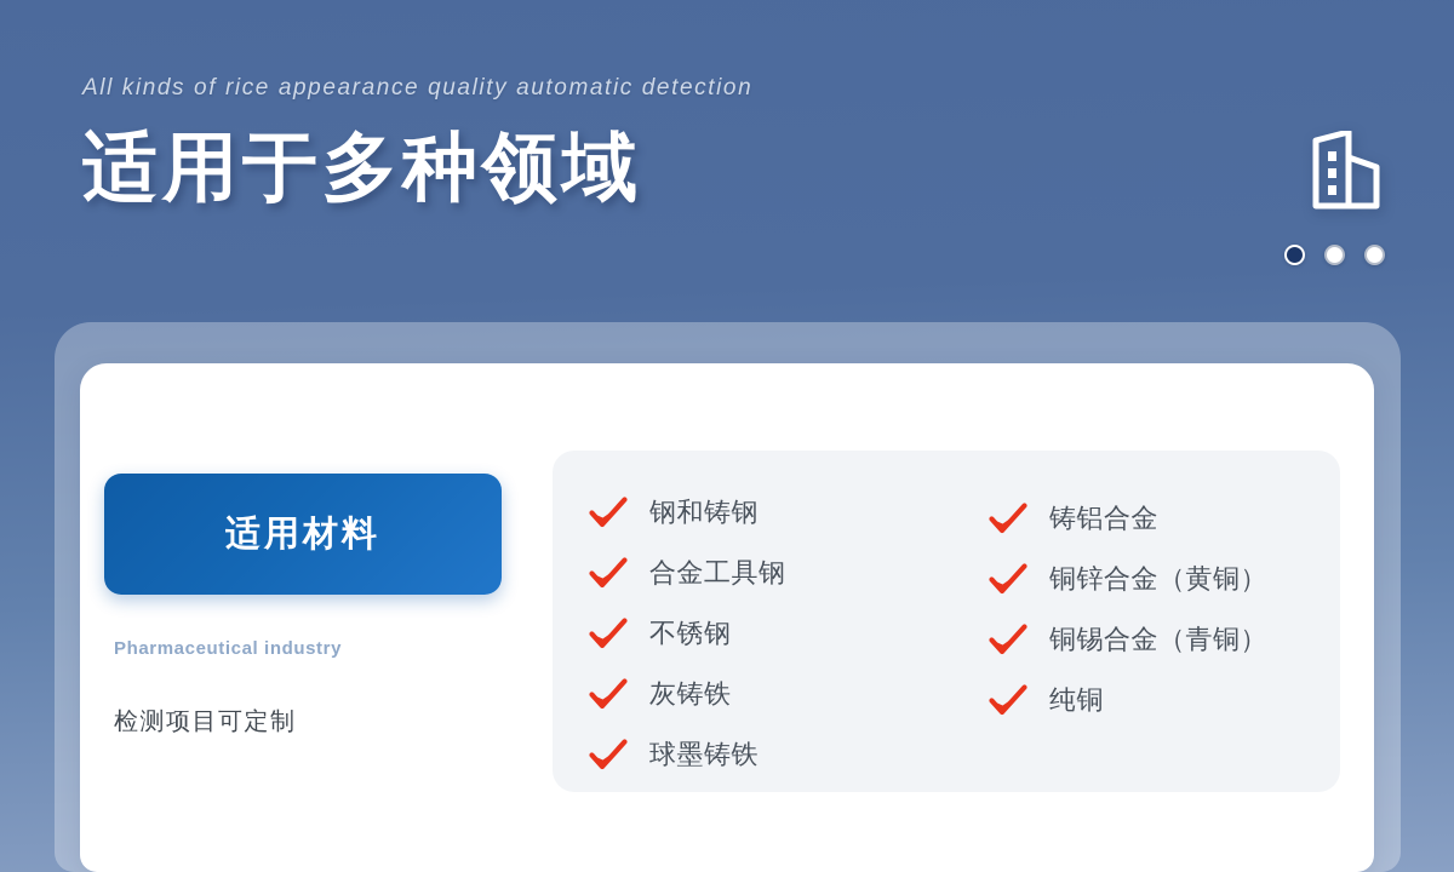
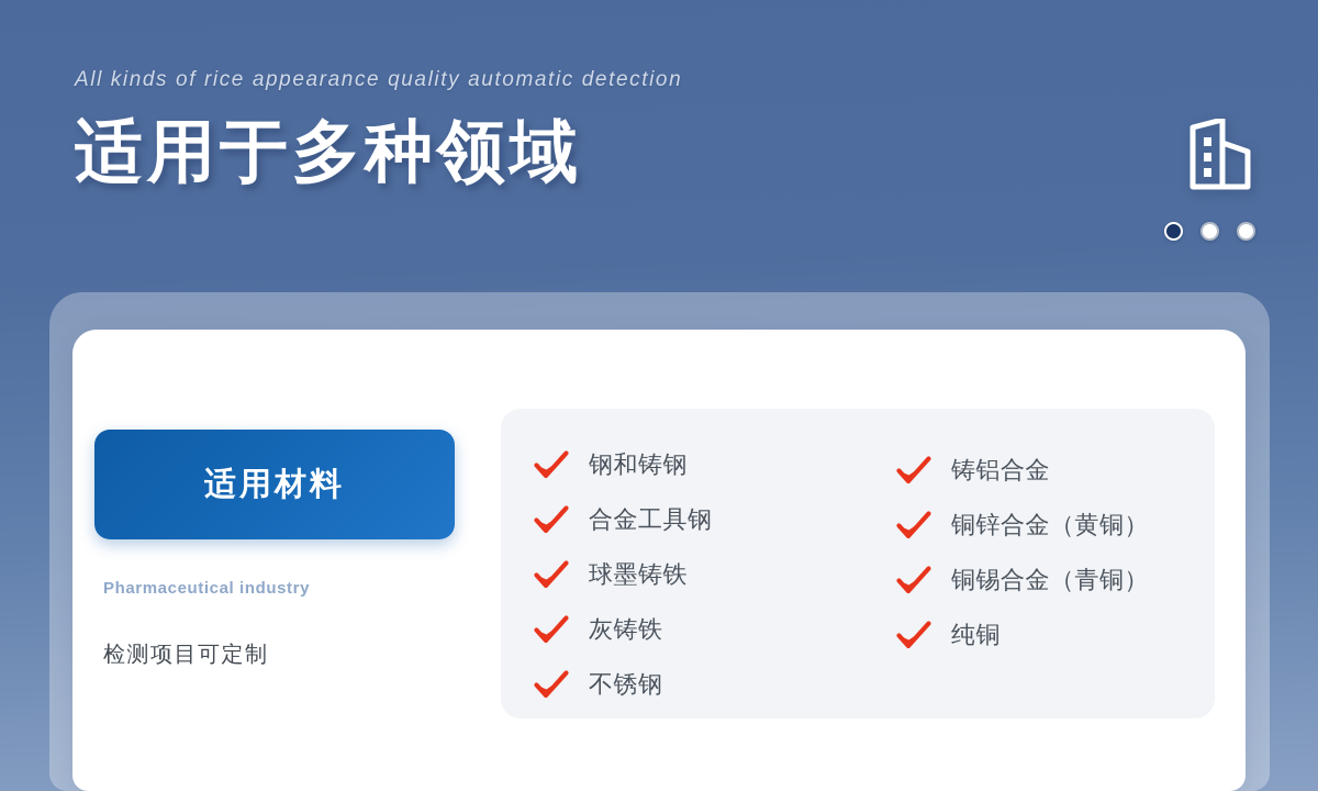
  All kinds of rice appearance quality automatic detection
  适用于多种领域
  适用材料
  Pharmaceutical industry
  检测项目可定制
  钢和铸钢
  合金工具钢
- 不锈钢
+ 球墨铸铁
  灰铸铁
- 球墨铸铁
+ 不锈钢
  铸铝合金
  铜锌合金（黄铜）
  铜锡合金（青铜）
  纯铜
